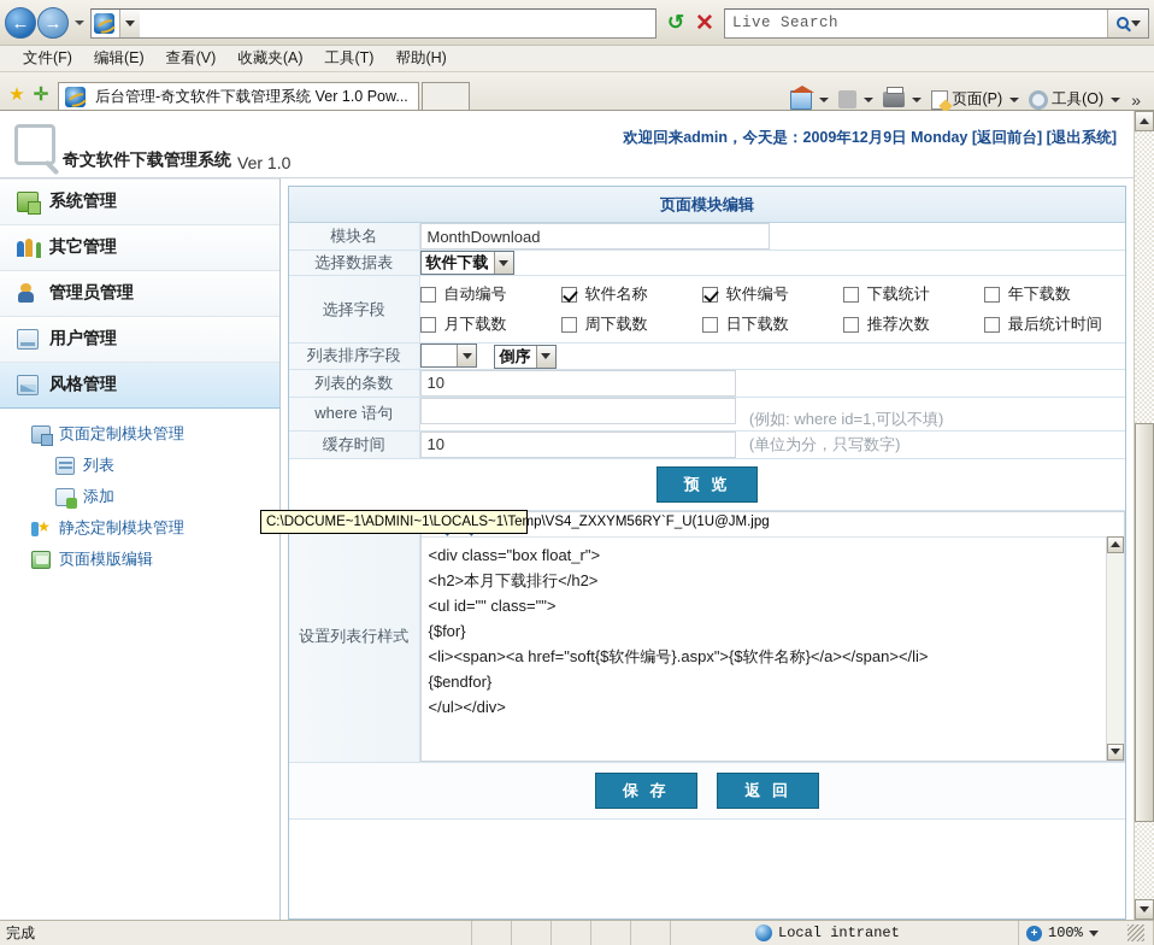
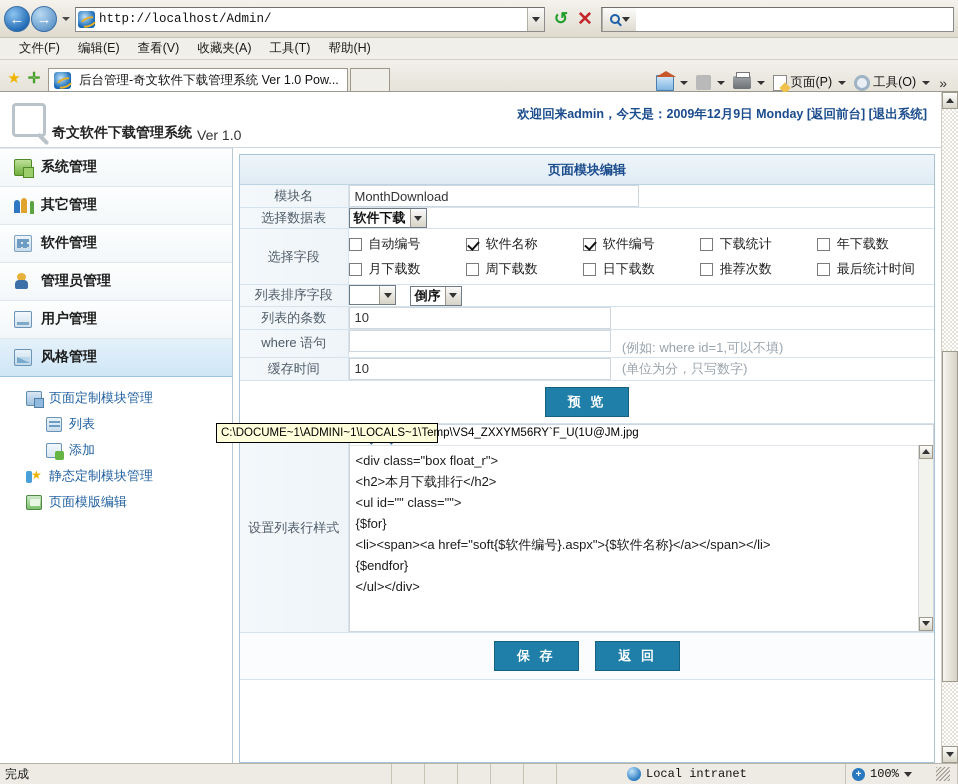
  ←
  →
+ http://localhost/Admin/
  ↺
  ✕
- Live Search
  文件(F)
  编辑(E)
  查看(V)
  收藏夹(A)
  工具(T)
  帮助(H)
  ★
  ✛
  后台管理-奇文软件下载管理系统 Ver 1.0 Pow...
  页面(P)
  工具(O)
  »
  奇文软件下载管理系统
  Ver 1.0
  欢迎回来admin，今天是：2009年12月9日 Monday [返回前台] [退出系统]
  系统管理
  其它管理
+ 软件管理
  管理员管理
  用户管理
  风格管理
  页面定制模块管理
  列表
  添加
  静态定制模块管理
  页面模版编辑
  页面模块编辑
  模块名	MonthDownload
  选择数据表	软件下载
  选择字段	自动编号 软件名称 软件编号 下载统计 年下载数 月下载数 周下载数 日下载数 推荐次数 最后统计时间
  列表排序字段	倒序
  列表的条数	10
  where 语句	(例如: where id=1,可以不填)
  缓存时间	10 (单位为分，只写数字)
  预 览
  设置列表行样式	<div class="box float_r"> <h2>本月下载排行</h2> <ul id="" class=""> {$for} <li><span><a href="soft{$软件编号}.aspx">{$软件名称}</a></span></li> {$endfor} </ul></div>
  保 存 返 回
  C:\DOCUME~1\ADMINI~1\LOCALS~1\Temp\VS4_ZXXYM56RY`F_U(1U@JM.jpg
  完成
  Local intranet
  +
  100%
